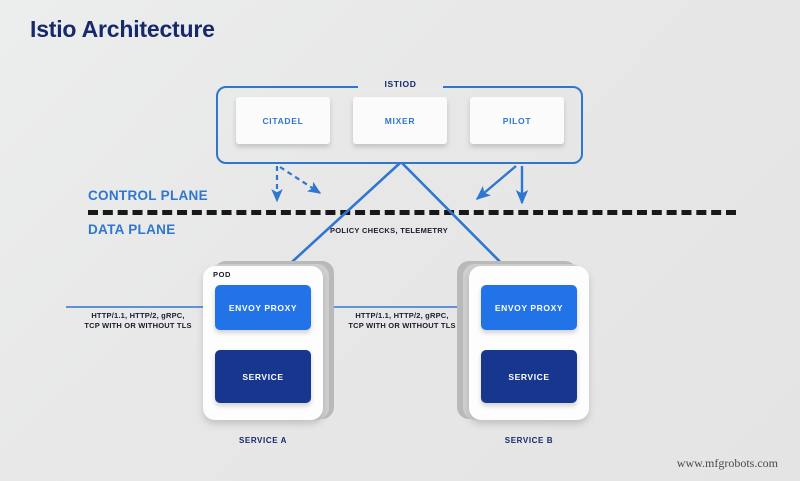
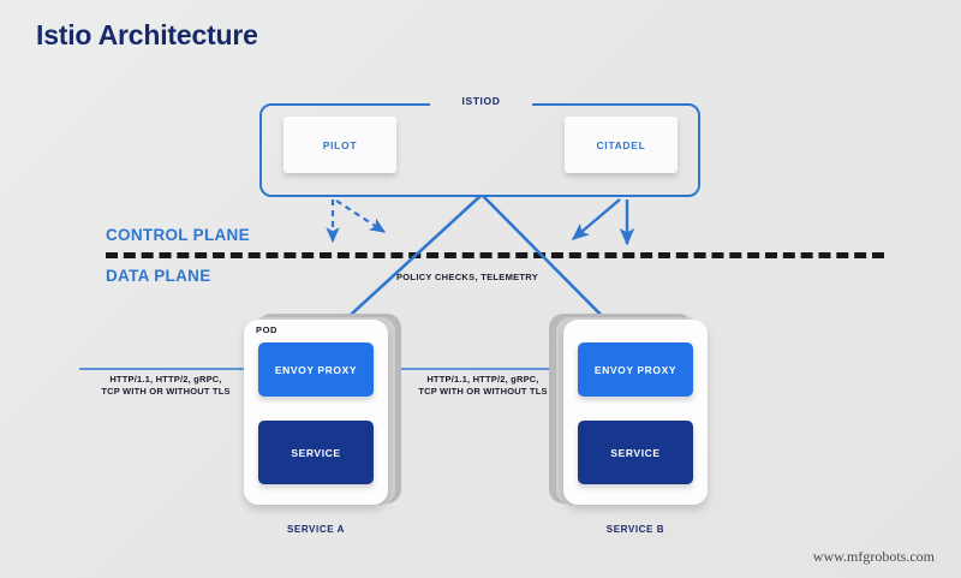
  Istio Architecture
  ISTIOD
- CITADEL
+ PILOT
- MIXER
- PILOT
+ CITADEL
  CONTROL PLANE
  DATA PLANE
  POLICY CHECKS, TELEMETRY
  POD
  ENVOY PROXY
  SERVICE
  SERVICE A
  ENVOY PROXY
  SERVICE
  SERVICE B
  HTTP/1.1, HTTP/2, gRPC,
  TCP WITH OR WITHOUT TLS
  HTTP/1.1, HTTP/2, gRPC,
  TCP WITH OR WITHOUT TLS
  www.mfgrobots.com
